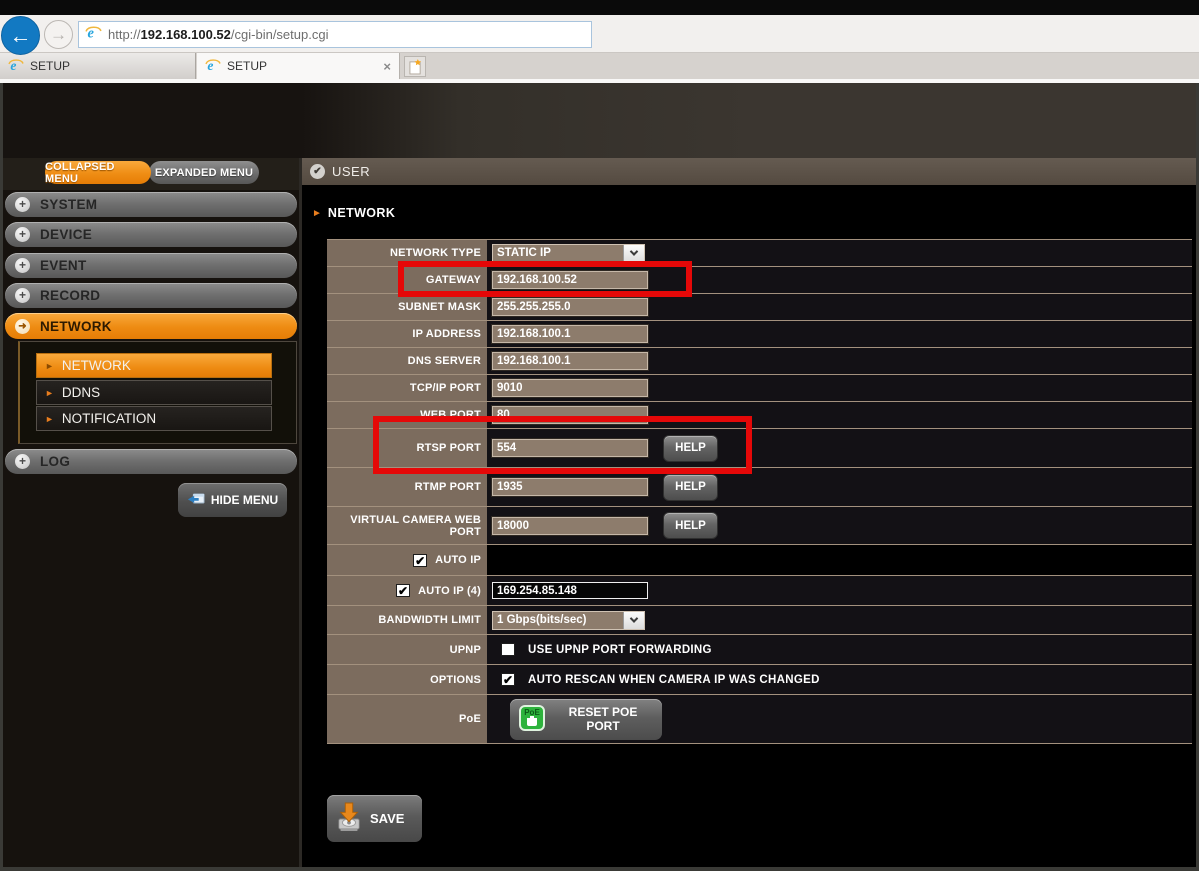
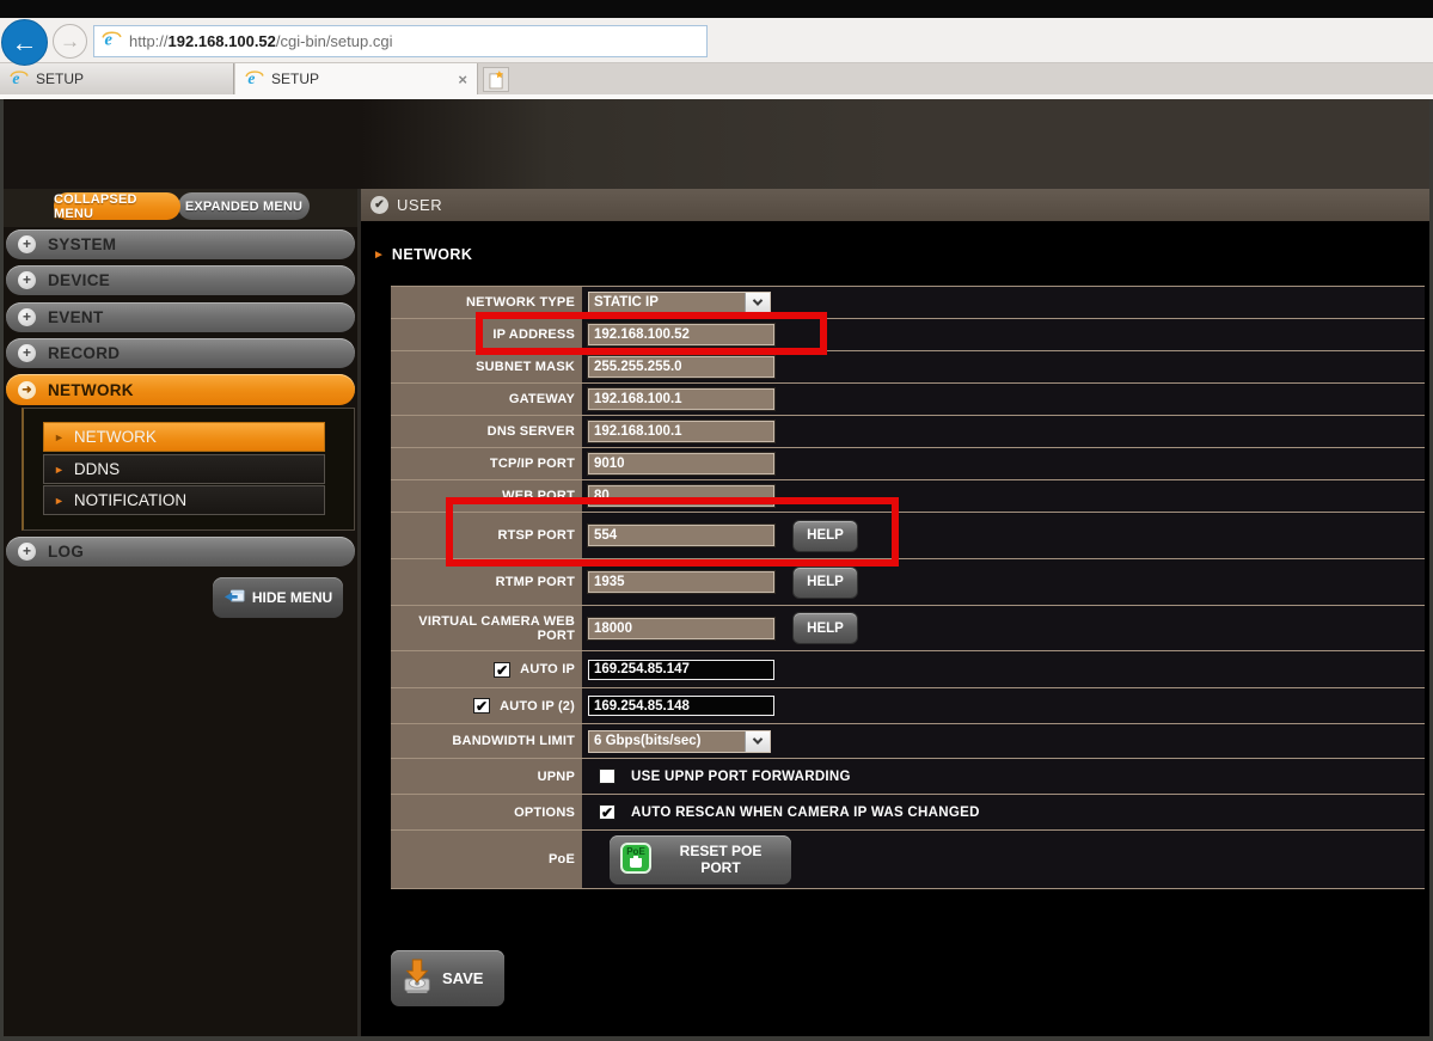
  ←
  →
  e
  http://192.168.100.52/cgi-bin/setup.cgi
  e
  SETUP
  e
  SETUP
  ×
  ✔
  USER
  COLLAPSED MENU
  EXPANDED MENU
  +
  SYSTEM
  +
  DEVICE
  +
  EVENT
  +
  RECORD
  ➜
  NETWORK
  ►
  NETWORK
  ►
  DDNS
  ►
  NOTIFICATION
  +
  LOG
  HIDE MENU
  ►
  NETWORK
  NETWORK TYPE
  STATIC IP
- GATEWAY
+ IP ADDRESS
  192.168.100.52
  SUBNET MASK
  255.255.255.0
- IP ADDRESS
+ GATEWAY
  192.168.100.1
  DNS SERVER
  192.168.100.1
  TCP/IP PORT
  9010
  WEB PORT
  80
  RTSP PORT
  554
  HELP
  RTMP PORT
  1935
  HELP
  VIRTUAL CAMERA WEB PORT
  18000
  HELP
  ✔
  AUTO IP
+ 169.254.85.147
  ✔
- AUTO IP (4)
+ AUTO IP (2)
  169.254.85.148
  BANDWIDTH LIMIT
- 1 Gbps(bits/sec)
+ 6 Gbps(bits/sec)
  UPNP
  USE UPNP PORT FORWARDING
  OPTIONS
  ✔
  AUTO RESCAN WHEN CAMERA IP WAS CHANGED
  PoE
  PoE
  RESET POE PORT
  SAVE
